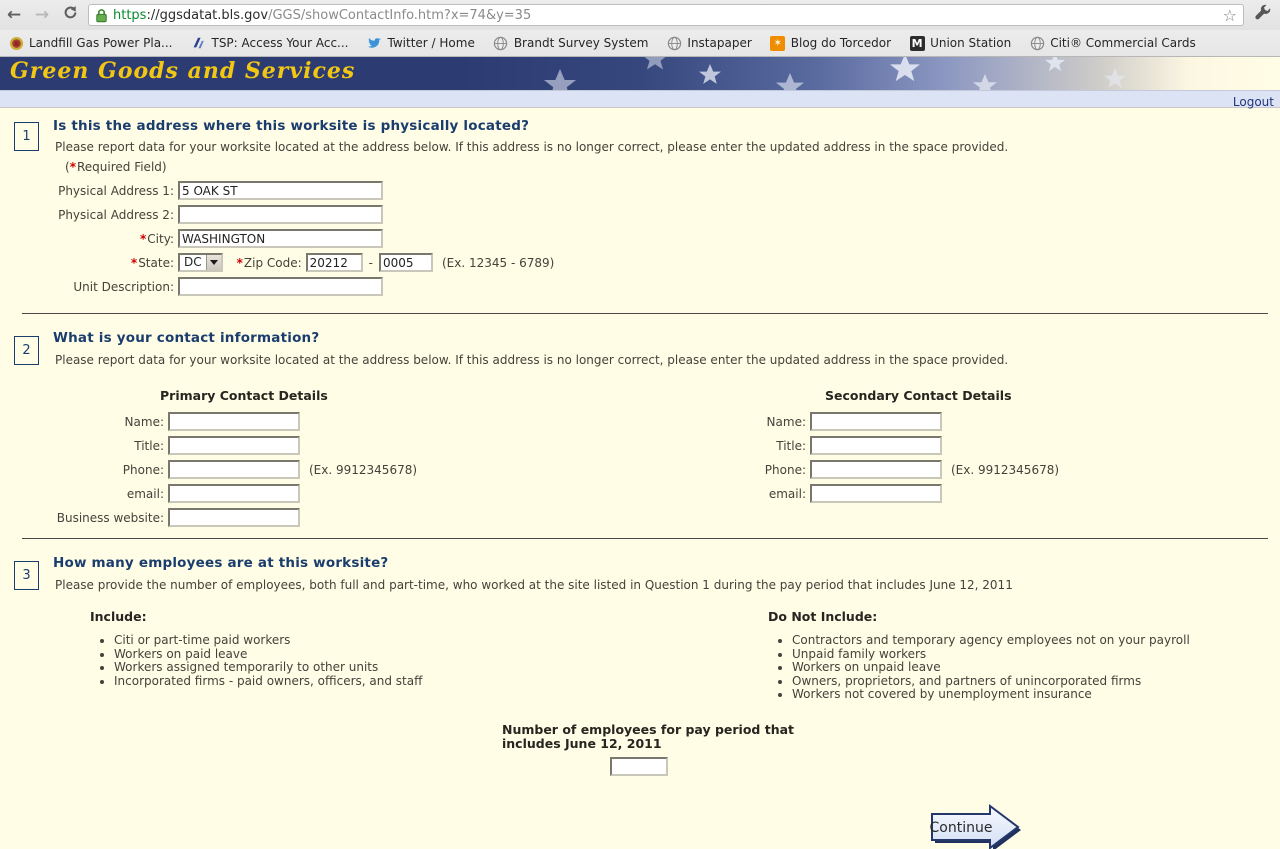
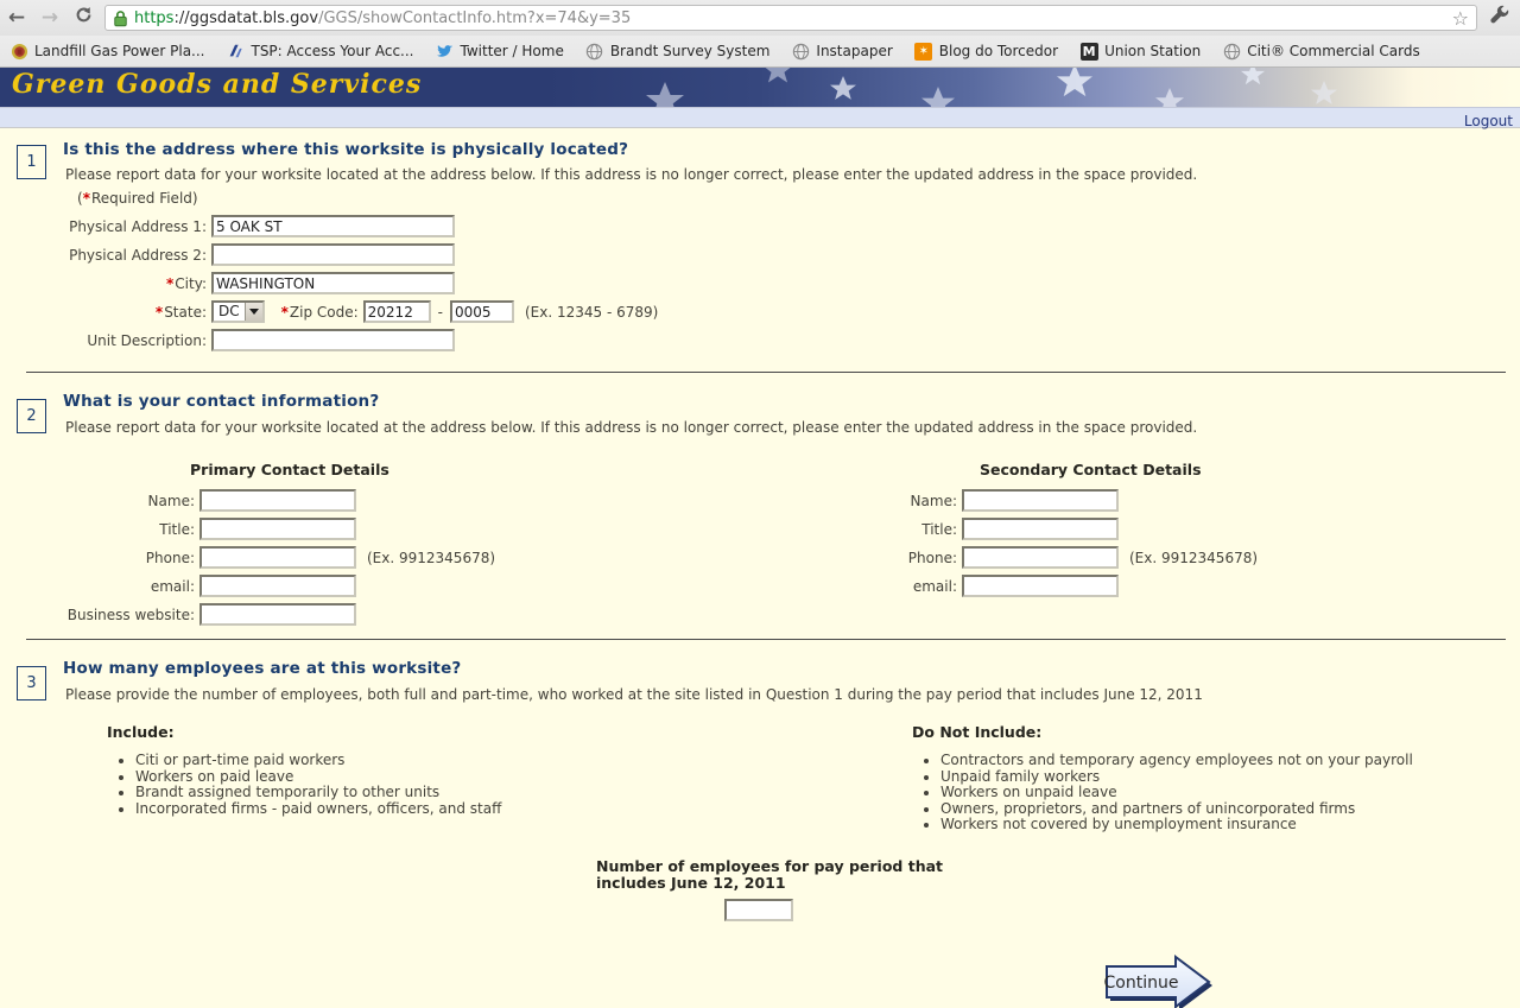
  ←
  →
  https://ggsdatat.bls.gov/GGS/showContactInfo.htm?x=74&y=35
  ☆
  Landfill Gas Power Pla...
  TSP: Access Your Acc...
  Twitter / Home
  Brandt Survey System
  Instapaper
  ✶
  Blog do Torcedor
  M
  Union Station
  Citi® Commercial Cards
  Green Goods and Services
  Logout
  1
  Is this the address where this worksite is physically located?
  Please report data for your worksite located at the address below. If this address is no longer correct, please enter the updated address in the space provided.
  (*Required Field)
  Physical Address 1:
  5 OAK ST
  Physical Address 2:
  *City:
  WASHINGTON
  *State:
  DC
  *Zip Code:
  20212
  -
  0005
  (Ex. 12345 - 6789)
  Unit Description:
  2
  What is your contact information?
  Please report data for your worksite located at the address below. If this address is no longer correct, please enter the updated address in the space provided.
  Primary Contact Details
  Name:
  Title:
  Phone:
  (Ex. 9912345678)
  email:
  Business website:
  Secondary Contact Details
  Name:
  Title:
  Phone:
  (Ex. 9912345678)
  email:
  3
  How many employees are at this worksite?
  Please provide the number of employees, both full and part-time, who worked at the site listed in Question 1 during the pay period that includes June 12, 2011
  Include:
  Citi or part-time paid workers
  Workers on paid leave
- Workers assigned temporarily to other units
+ Brandt assigned temporarily to other units
  Incorporated firms - paid owners, officers, and staff
  Do Not Include:
  Contractors and temporary agency employees not on your payroll
  Unpaid family workers
  Workers on unpaid leave
  Owners, proprietors, and partners of unincorporated firms
  Workers not covered by unemployment insurance
  Number of employees for pay period that
  includes June 12, 2011
  Continue
